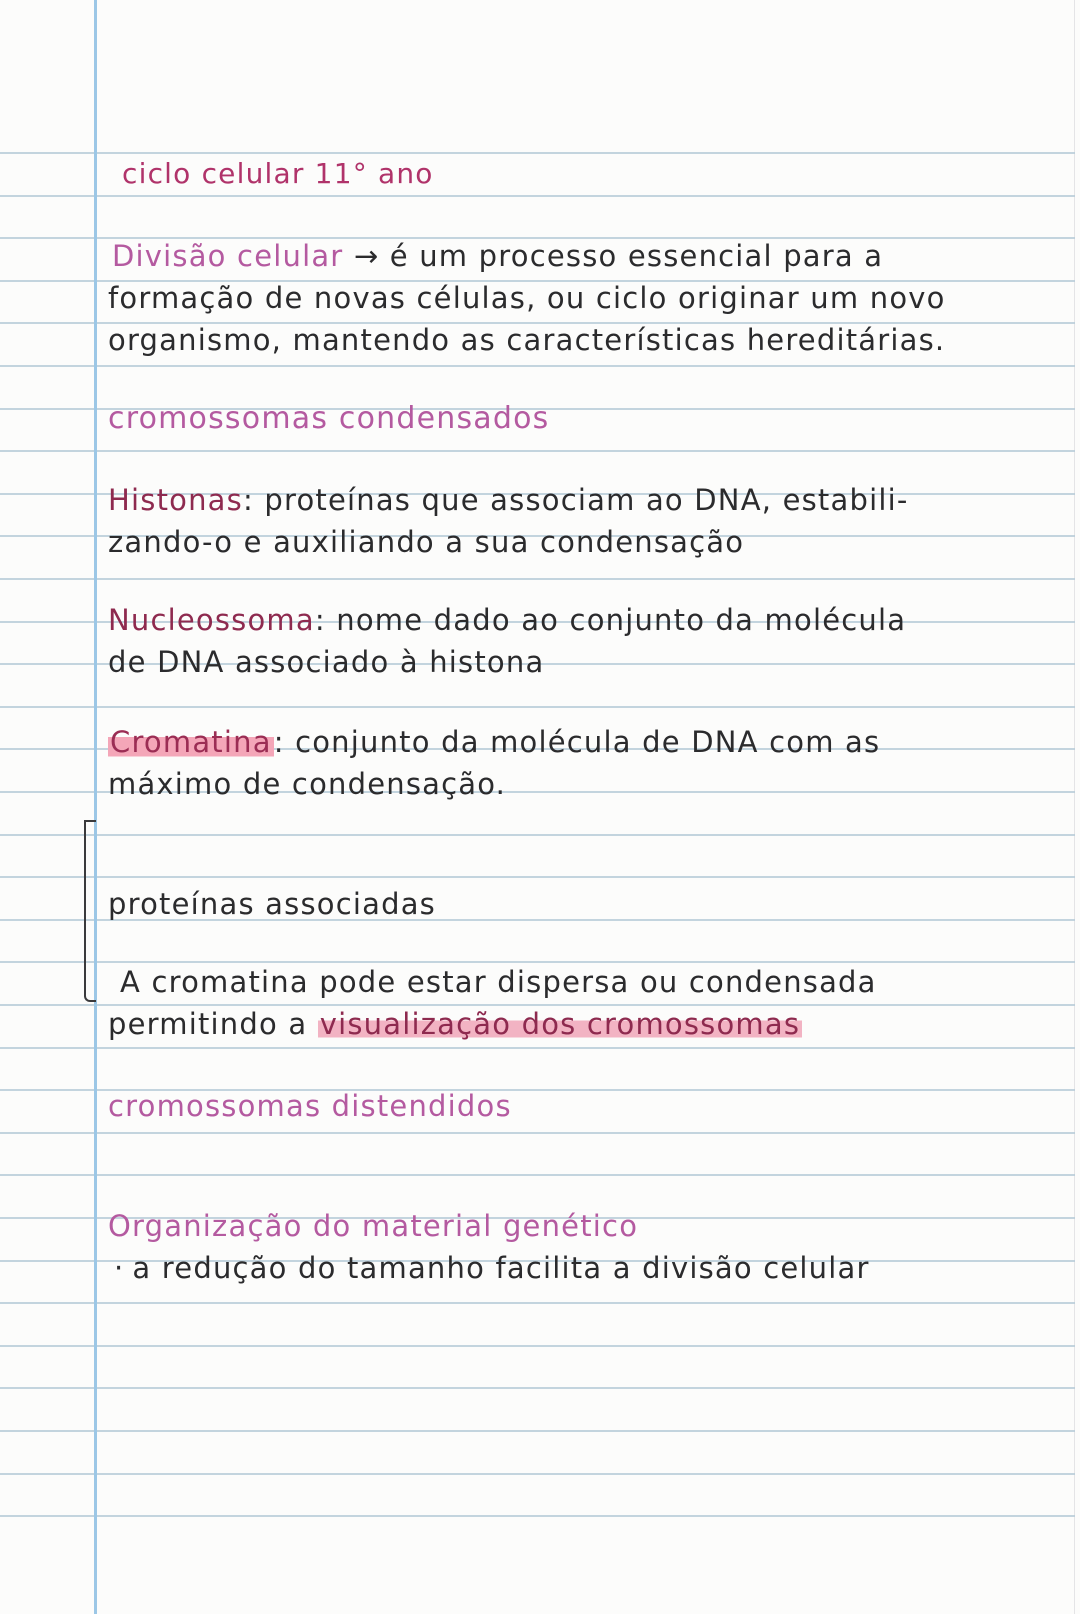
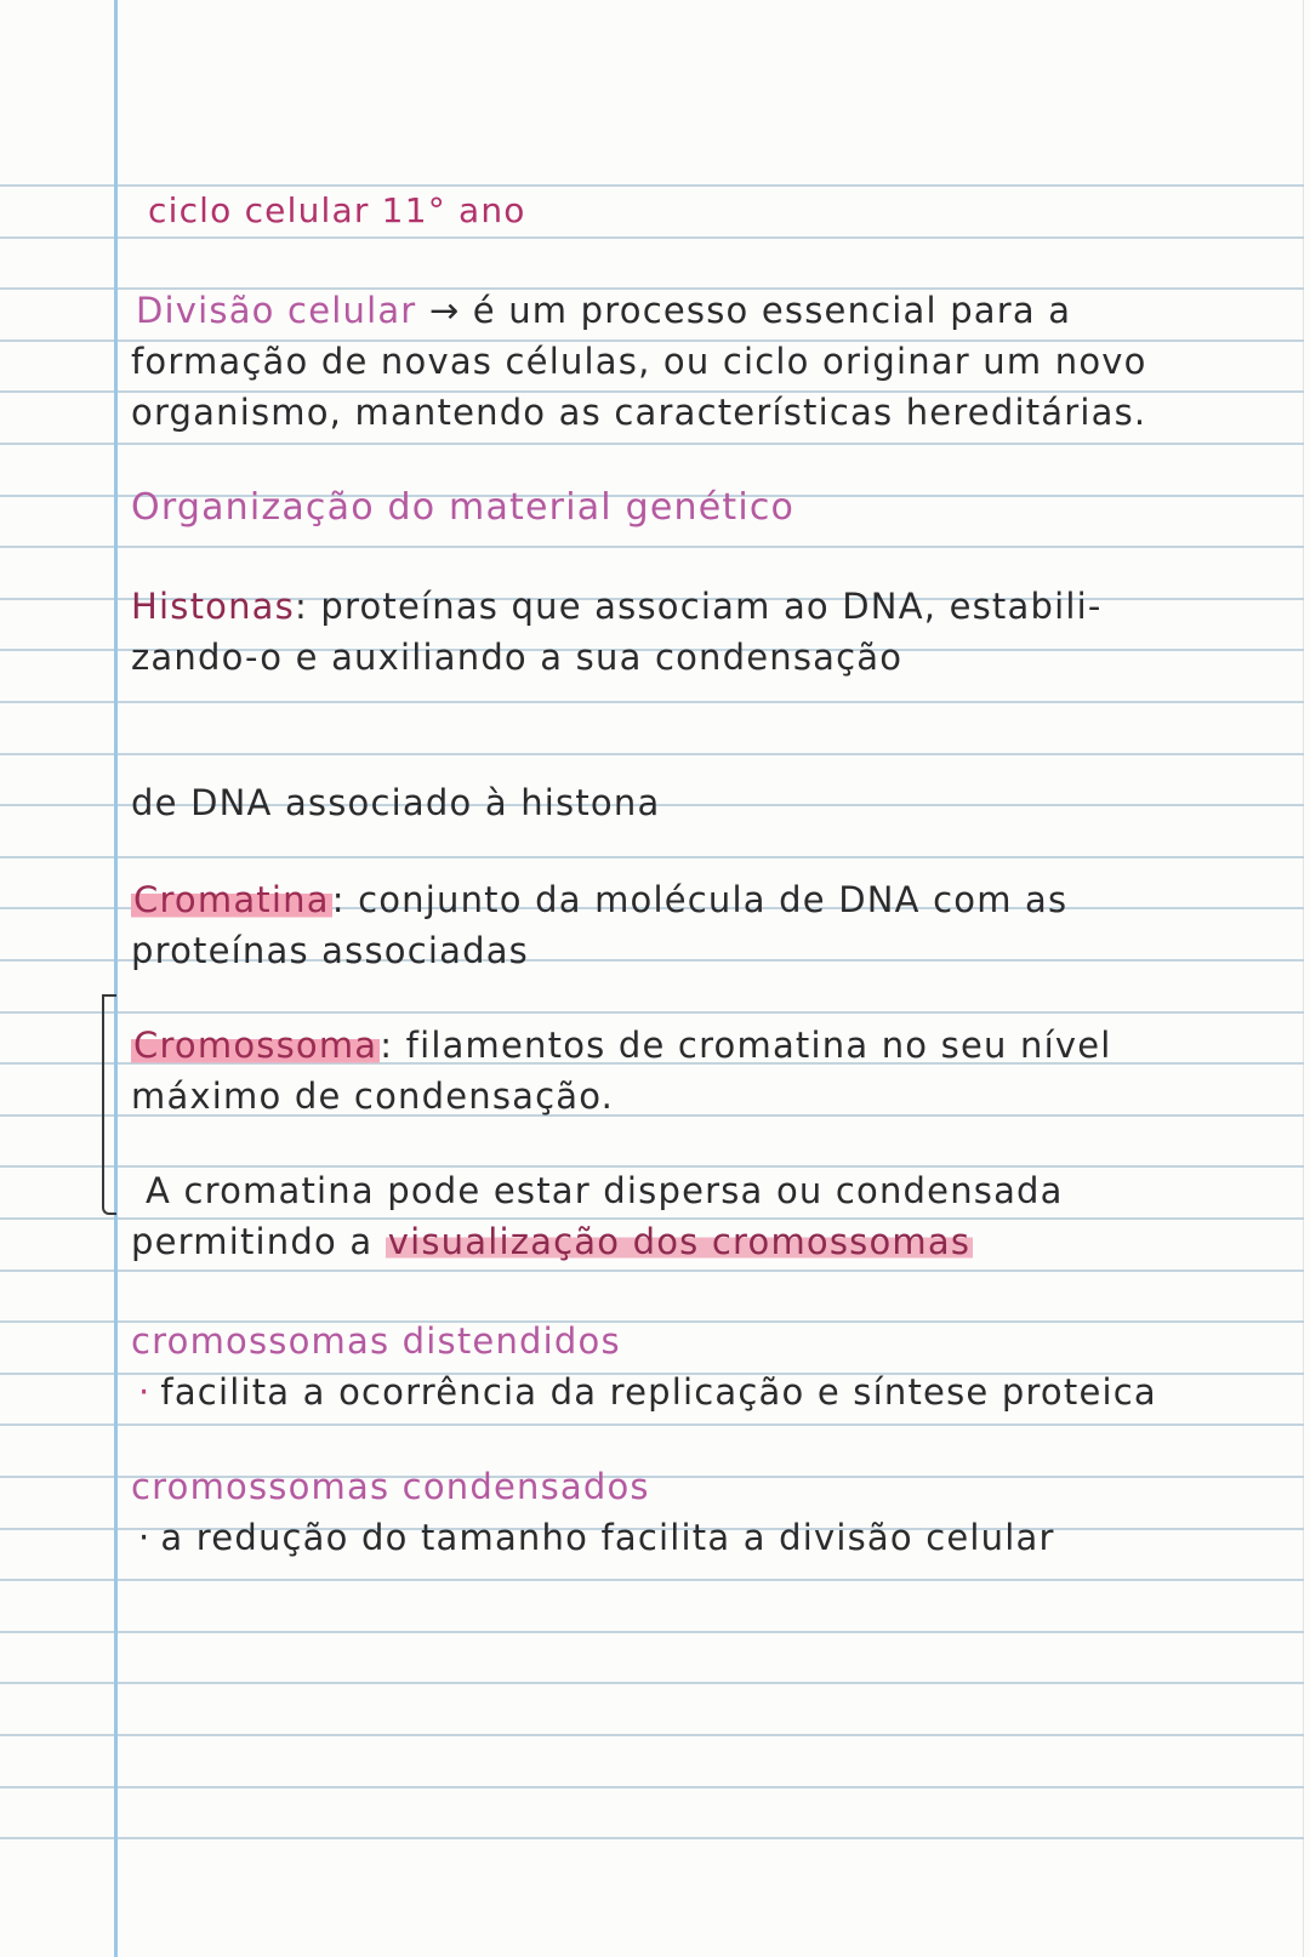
  ciclo celular 11° ano
  Divisão celular → é um processo essencial para a
  formação de novas células, ou ciclo originar um novo
  organismo, mantendo as características hereditárias.
- cromossomas condensados
+ Organização do material genético
  Histonas: proteínas que associam ao DNA, estabili-
  zando-o e auxiliando a sua condensação
- Nucleossoma: nome dado ao conjunto da molécula
  de DNA associado à histona
  Cromatina: conjunto da molécula de DNA com as
- máximo de condensação.
+ proteínas associadas
+ Cromossoma: filamentos de cromatina no seu nível
- proteínas associadas
+ máximo de condensação.
  A cromatina pode estar dispersa ou condensada
  permitindo a visualização dos cromossomas
  cromossomas distendidos
+ · facilita a ocorrência da replicação e síntese proteica
- Organização do material genético
+ cromossomas condensados
  · a redução do tamanho facilita a divisão celular
